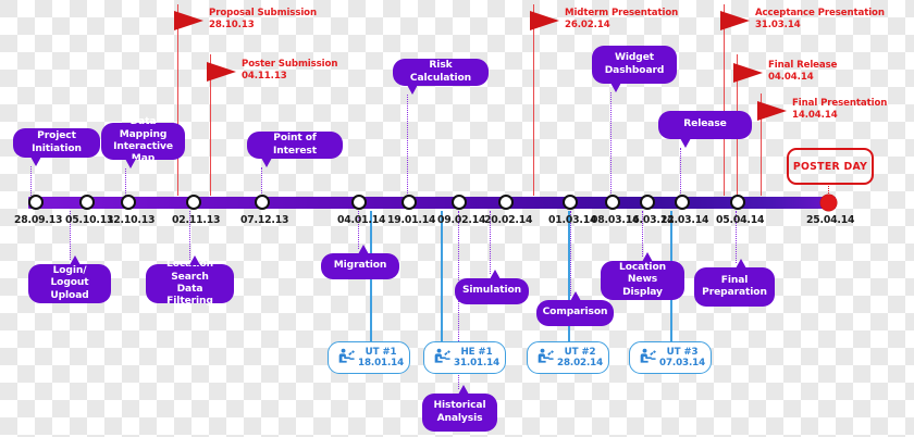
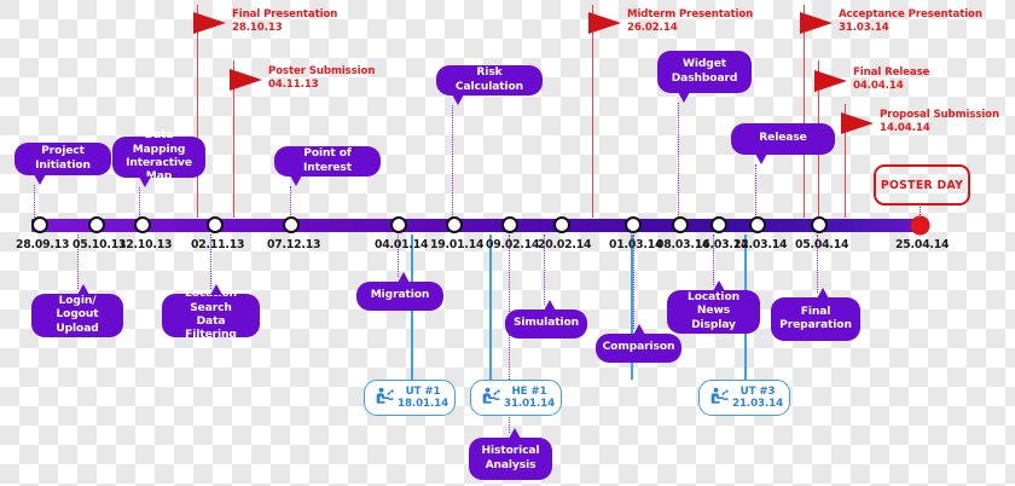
  28.09.13
  05.10.1
  12.10.13
  02.11.13
  07.12.13
  04.01.14
  19.01.14
  09.02.14
  20.02.14
  01.03.1
  08.03.1
  16.03.1
  22.03.14
  05.04.14
  25.04.14
- Proposal Submission
+ Final Presentation
  28.10.13
  Poster Submission
  04.11.13
  Midterm Presentation
  26.02.14
  Acceptance Presentation
  31.03.14
  Final Release
  04.04.14
- Final Presentation
+ Proposal Submission
  14.04.14
  Project Initiation
  Data Mapping
  Interactive Map
  Point of Interest
  Risk Calculation
  Widget
  Dashboard
  Release
  Login/ Logout
  Upload
  Location Search
  Data Filtering
  Migration
  Simulation
  Comparison
  Location News
  Display
  Final
  Preparation
  Historical
  Analysis
  POSTER DAY
  UT #1
  18.01.14
  HE #1
  31.01.14
- UT #2
- 28.02.14
  UT #3
- 07.03.14
+ 21.03.14
